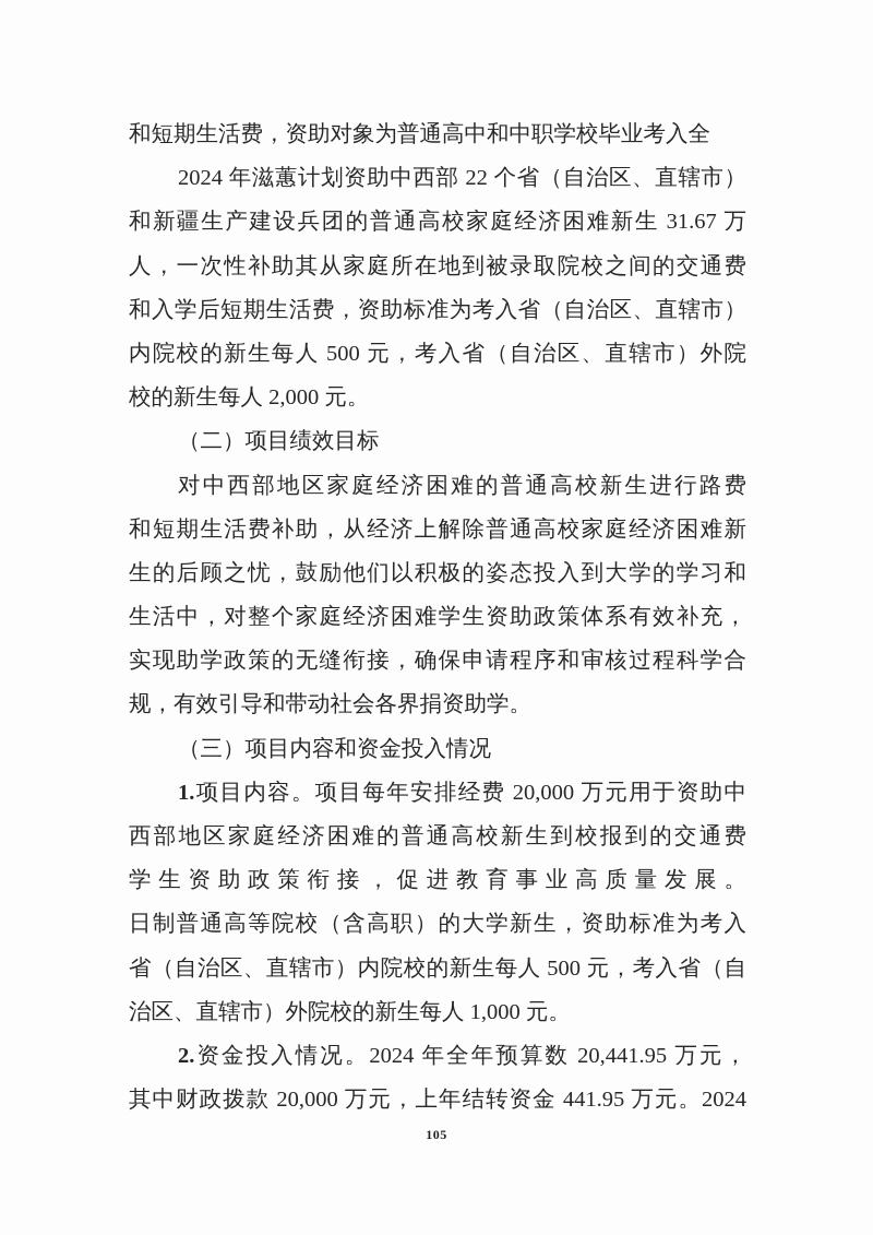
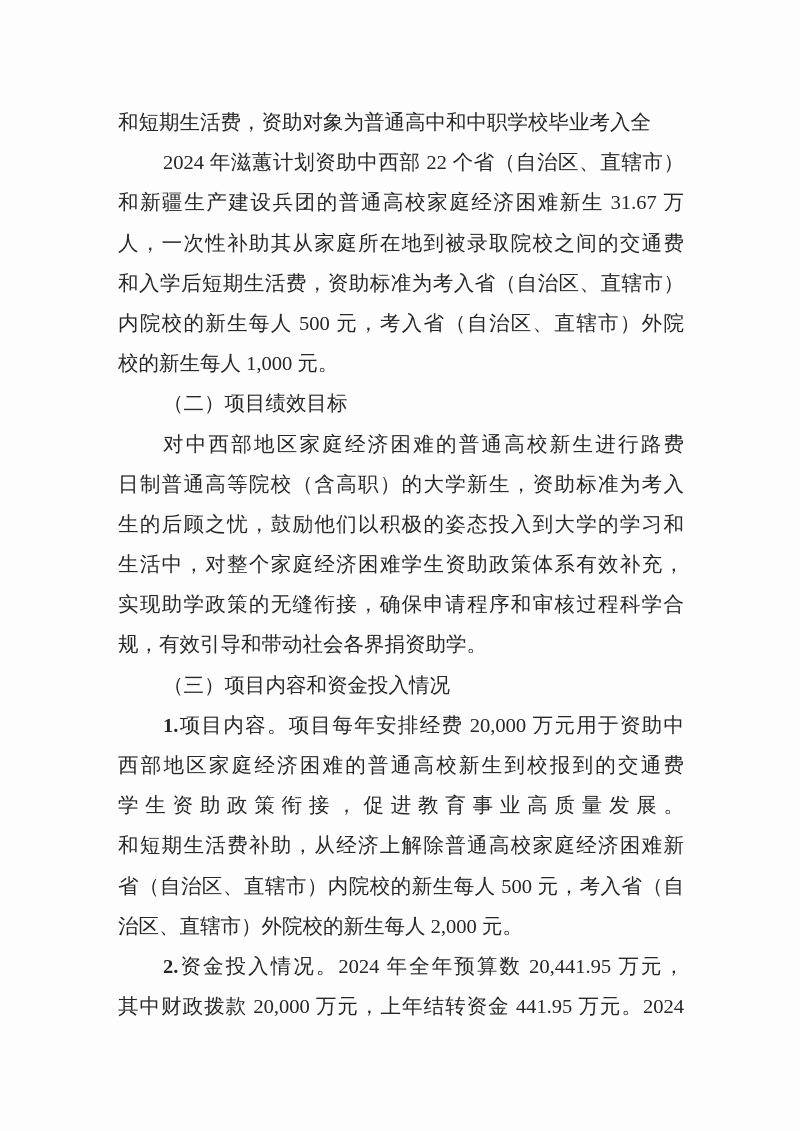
  和短期生活费，资助对象为普通高中和中职学校毕业考入全
  2024 年滋蕙计划资助中西部 22 个省（自治区、直辖市）
  和新疆生产建设兵团的普通高校家庭经济困难新生 31.67 万
  人，一次性补助其从家庭所在地到被录取院校之间的交通费
  和入学后短期生活费，资助标准为考入省（自治区、直辖市）
  内院校的新生每人 500 元，考入省（自治区、直辖市）外院
- 校的新生每人 2,000 元。
+ 校的新生每人 1,000 元。
  （二）项目绩效目标
  对中西部地区家庭经济困难的普通高校新生进行路费
- 和短期生活费补助，从经济上解除普通高校家庭经济困难新
+ 日制普通高等院校（含高职）的大学新生，资助标准为考入
  生的后顾之忧，鼓励他们以积极的姿态投入到大学的学习和
  生活中，对整个家庭经济困难学生资助政策体系有效补充，
  实现助学政策的无缝衔接，确保申请程序和审核过程科学合
  规，有效引导和带动社会各界捐资助学。
  （三）项目内容和资金投入情况
  1.项目内容。项目每年安排经费 20,000 万元用于资助中
  西部地区家庭经济困难的普通高校新生到校报到的交通费
  学生资助政策衔接，促进教育事业高质量发展。
- 日制普通高等院校（含高职）的大学新生，资助标准为考入
+ 和短期生活费补助，从经济上解除普通高校家庭经济困难新
  省（自治区、直辖市）内院校的新生每人 500 元，考入省（自
- 治区、直辖市）外院校的新生每人 1,000 元。
+ 治区、直辖市）外院校的新生每人 2,000 元。
  2.资金投入情况。2024 年全年预算数 20,441.95 万元，
  其中财政拨款 20,000 万元，上年结转资金 441.95 万元。2024
- 105
